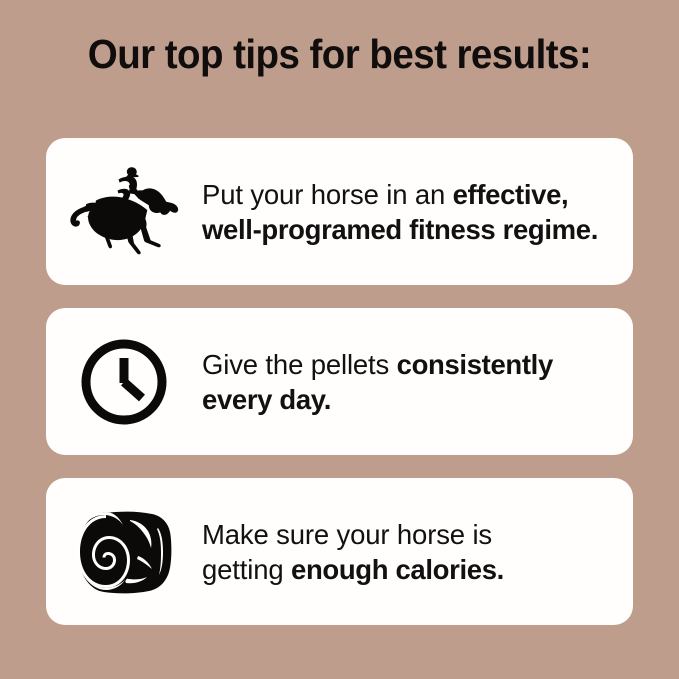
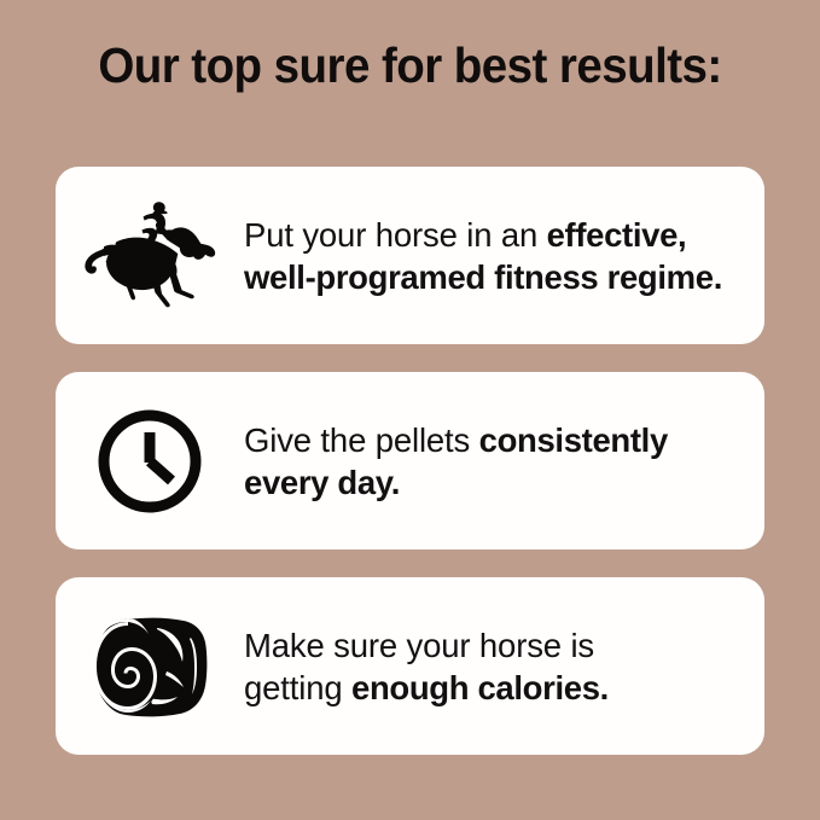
- Our top tips for best results:
+ Our top sure for best results:
  Put your horse in an effective, well-programed fitness regime.
  Give the pellets consistently every day.
  Make sure your horse is getting enough calories.
